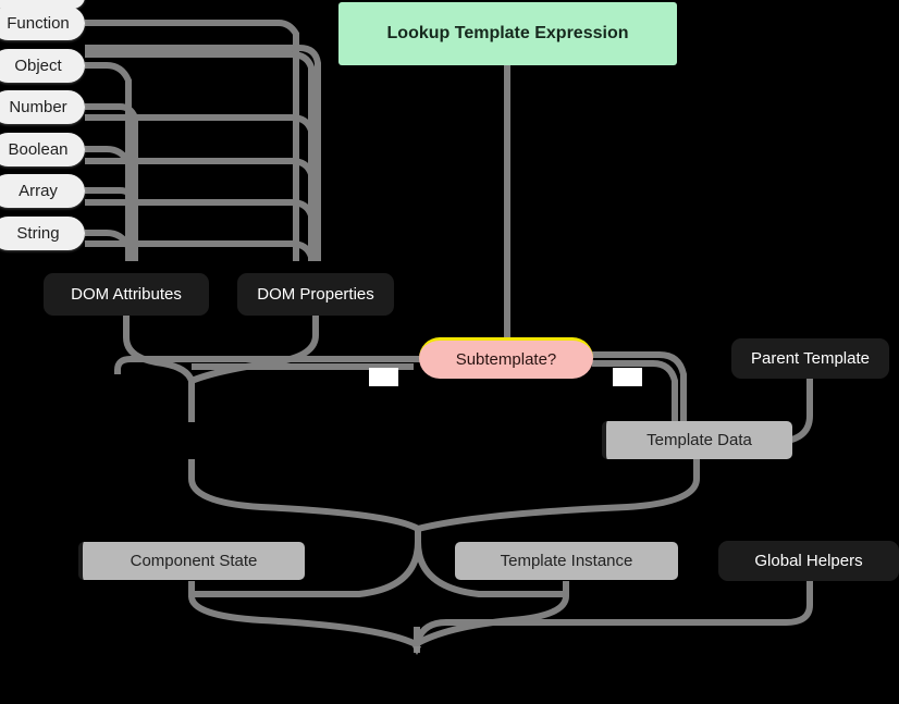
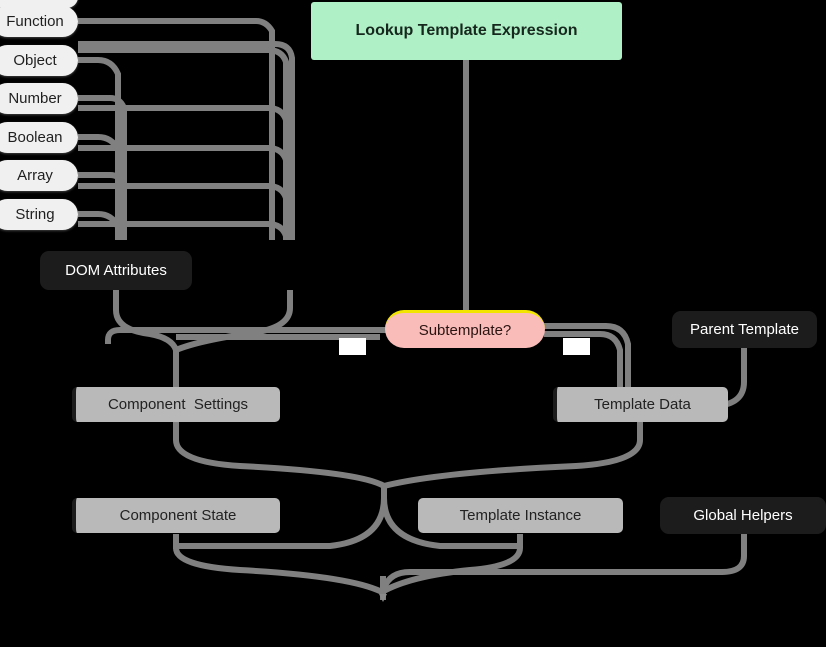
  Function
  Object
  Number
  Boolean
  Array
  String
  Lookup Template Expression
  DOM Attributes
- DOM Properties
  Subtemplate?
  Parent Template
+ Component Settings
  Template Data
  Component State
  Template Instance
  Global Helpers
